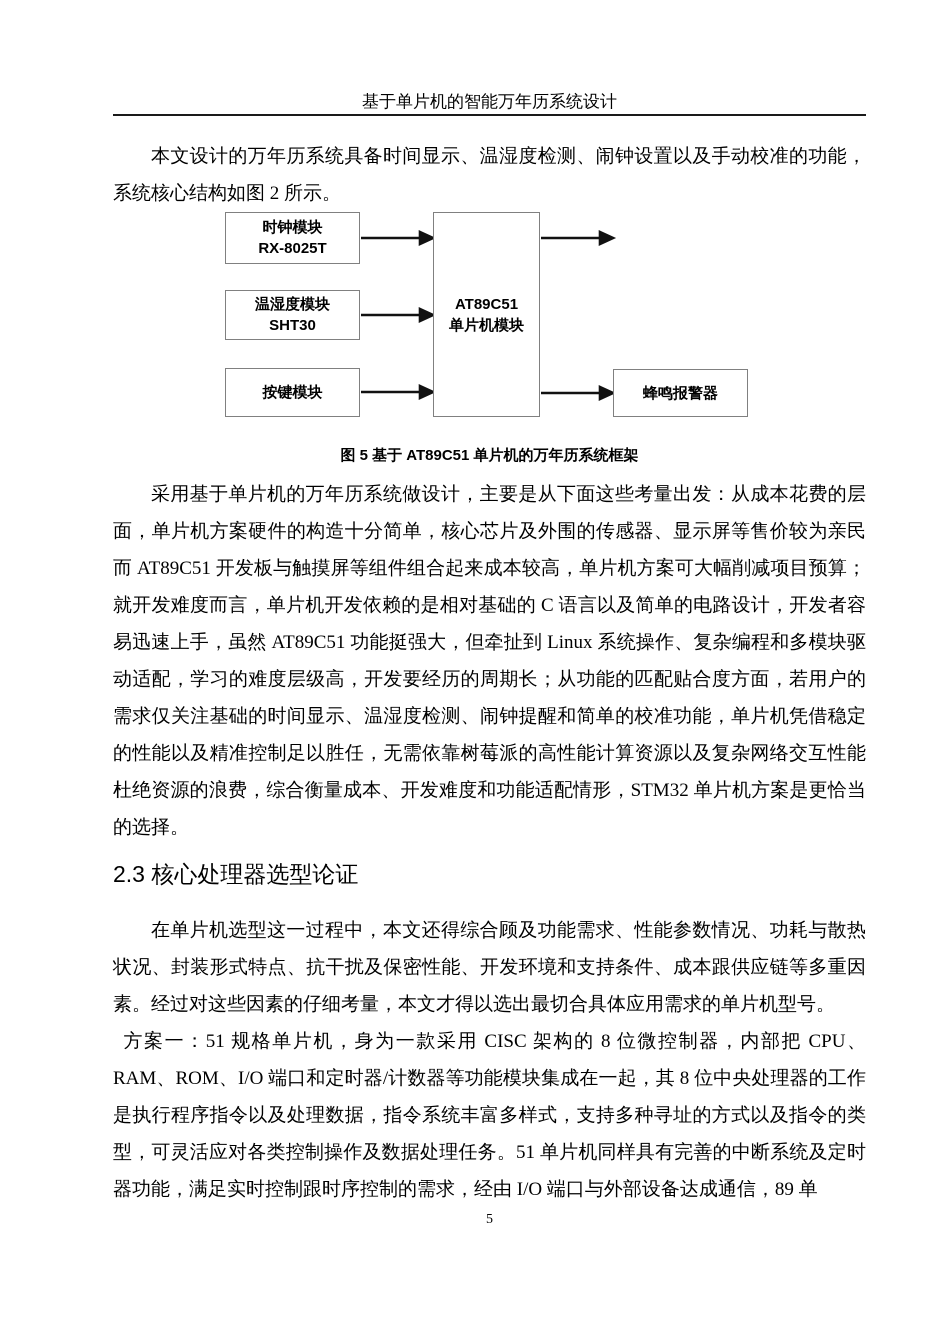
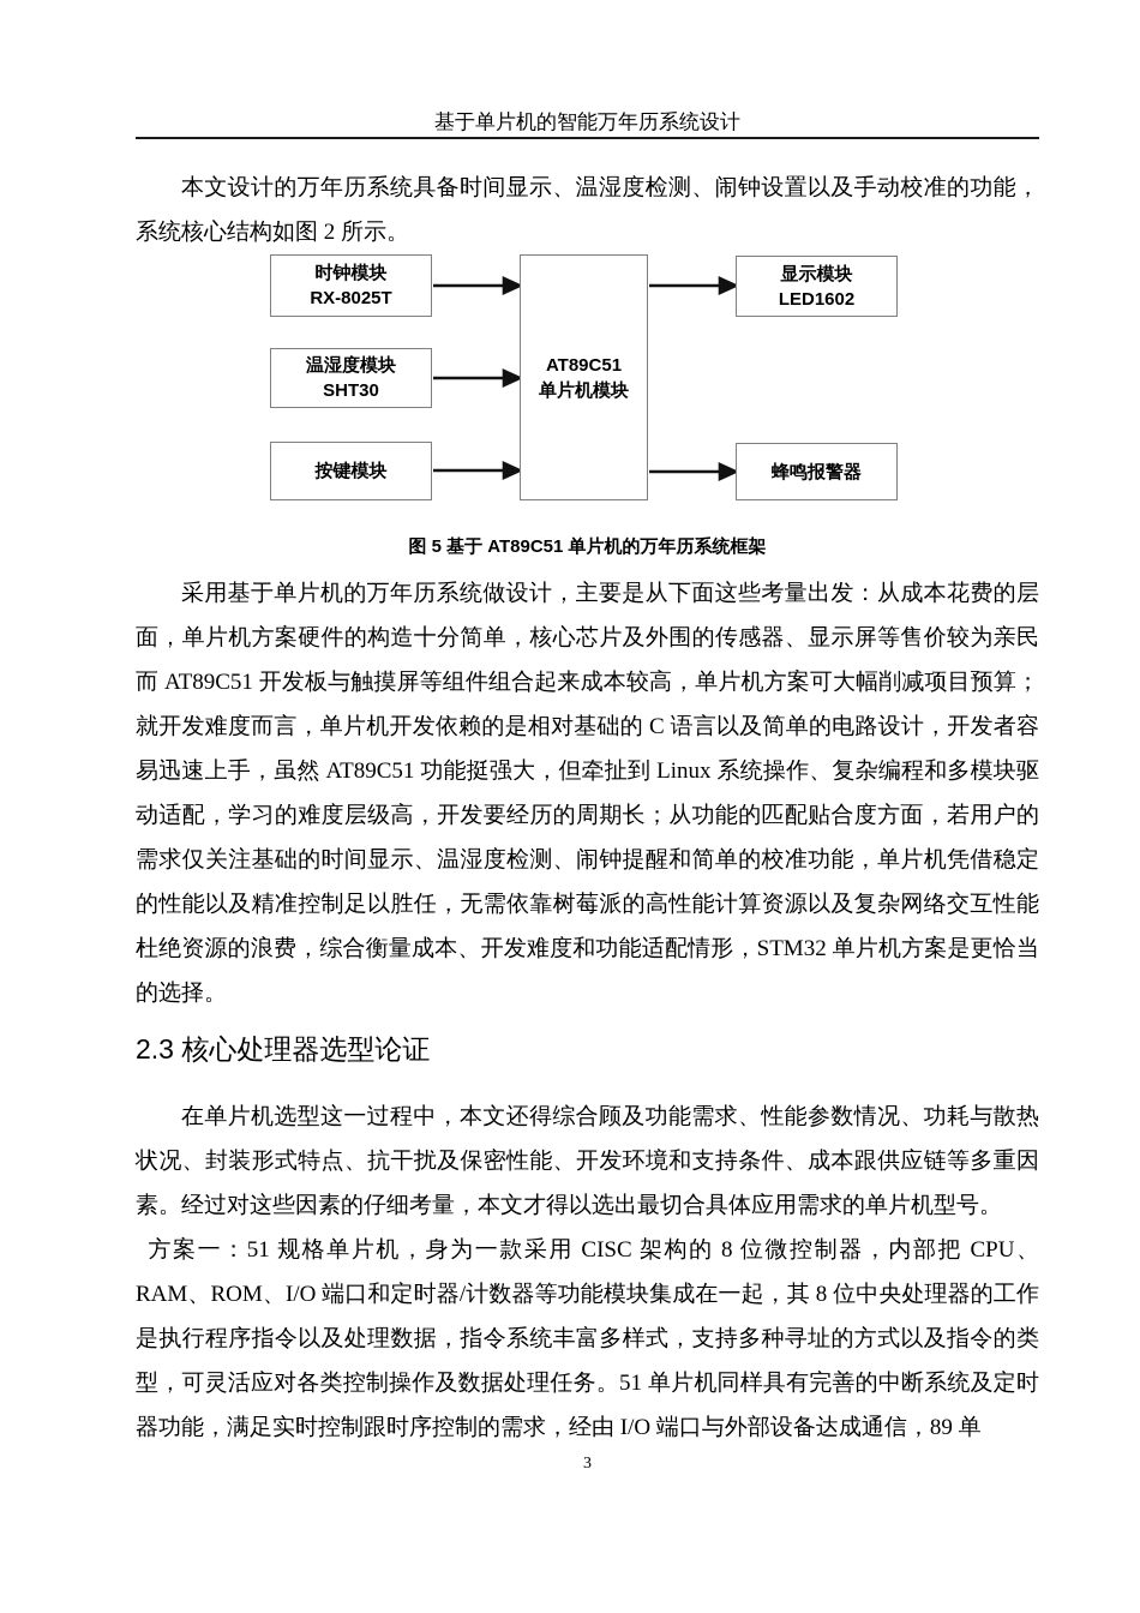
  基于单片机的智能万年历系统设计
  本文设计的万年历系统具备时间显示、温湿度检测、闹钟设置以及手动校准的功能，系统核心结构如图 2 所示。
  时钟模块
  RX-8025T
  温湿度模块
  SHT30
  按键模块
  AT89C51
  单片机模块
+ 显示模块
+ LED1602
  蜂鸣报警器
  图 5 基于 AT89C51 单片机的万年历系统框架
  采用基于单片机的万年历系统做设计，主要是从下面这些考量出发：从成本花费的层面，单片机方案硬件的构造十分简单，核心芯片及外围的传感器、显示屏等售价较为亲民而 AT89C51 开发板与触摸屏等组件组合起来成本较高，单片机方案可大幅削减项目预算；就开发难度而言，单片机开发依赖的是相对基础的 C 语言以及简单的电路设计，开发者容易迅速上手，虽然 AT89C51 功能挺强大，但牵扯到 Linux 系统操作、复杂编程和多模块驱动适配，学习的难度层级高，开发要经历的周期长；从功能的匹配贴合度方面，若用户的需求仅关注基础的时间显示、温湿度检测、闹钟提醒和简单的校准功能，单片机凭借稳定的性能以及精准控制足以胜任，无需依靠树莓派的高性能计算资源以及复杂网络交互性能杜绝资源的浪费，综合衡量成本、开发难度和功能适配情形，STM32 单片机方案是更恰当的选择。
  2.3 核心处理器选型论证
  在单片机选型这一过程中，本文还得综合顾及功能需求、性能参数情况、功耗与散热状况、封装形式特点、抗干扰及保密性能、开发环境和支持条件、成本跟供应链等多重因素。经过对这些因素的仔细考量，本文才得以选出最切合具体应用需求的单片机型号。
  方案一：51 规格单片机，身为一款采用 CISC 架构的 8 位微控制器，内部把 CPU、RAM、ROM、I/O 端口和定时器/计数器等功能模块集成在一起，其 8 位中央处理器的工作是执行程序指令以及处理数据，指令系统丰富多样式，支持多种寻址的方式以及指令的类型，可灵活应对各类控制操作及数据处理任务。51 单片机同样具有完善的中断系统及定时器功能，满足实时控制跟时序控制的需求，经由 I/O 端口与外部设备达成通信，89 单
- 5
+ 3
